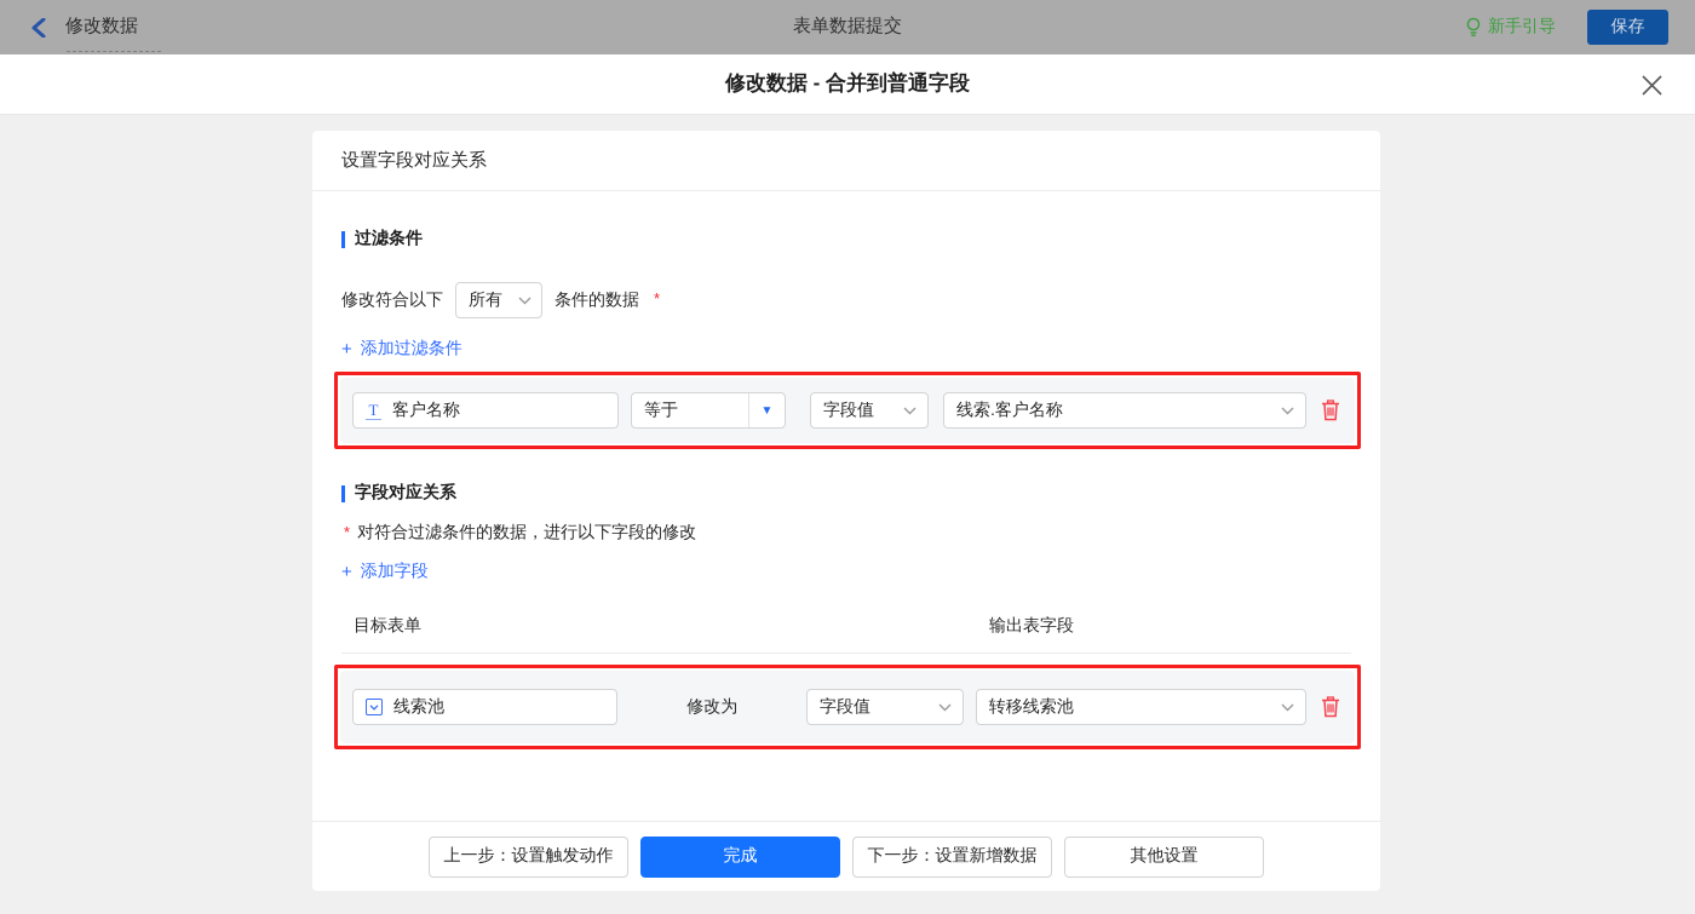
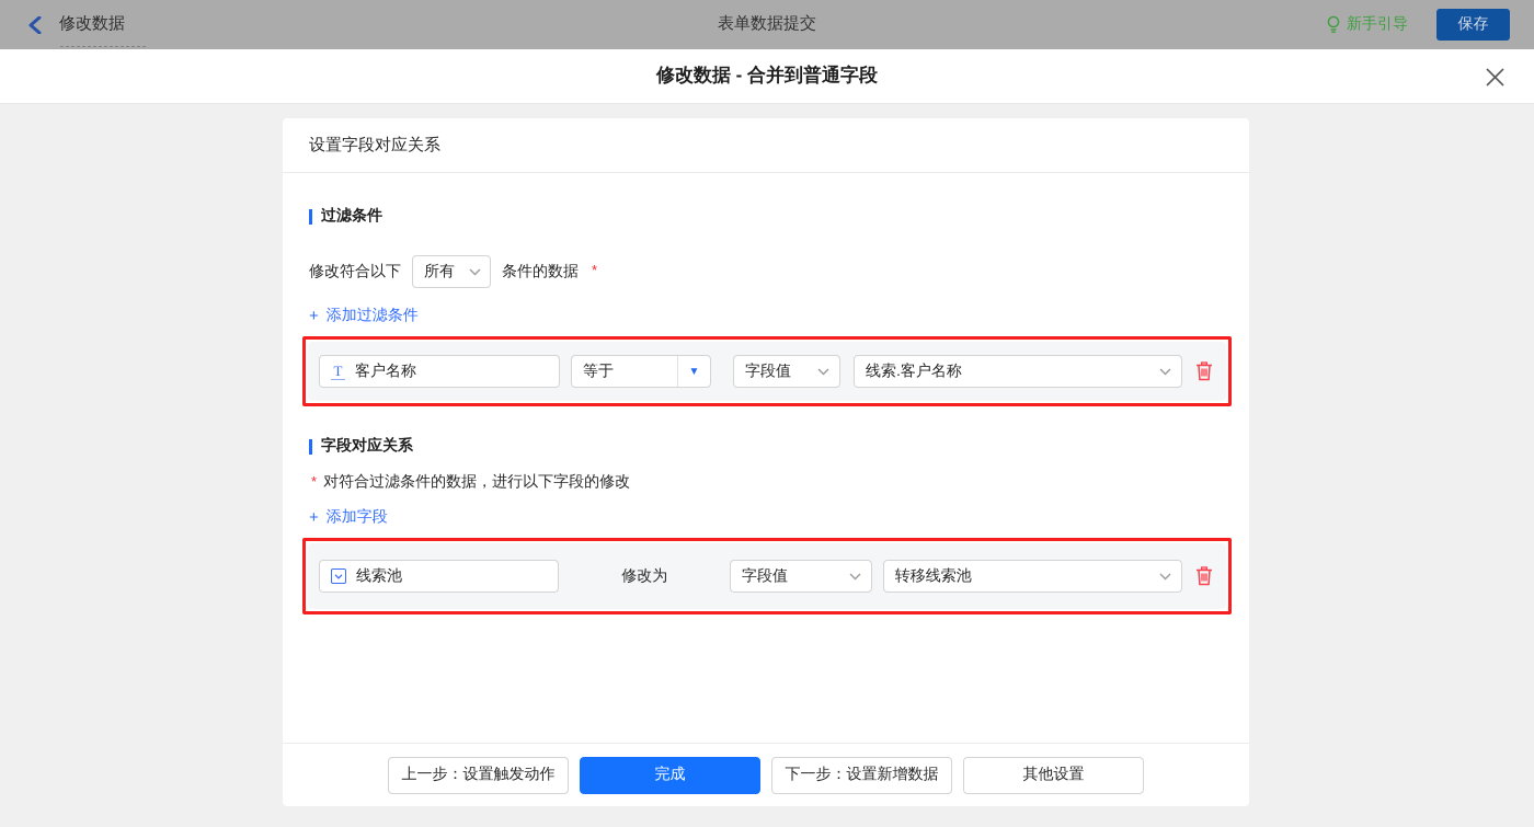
  修改数据
  表单数据提交
  新手引导
  保存
  修改数据 - 合并到普通字段
  设置字段对应关系
  过滤条件
  修改符合以下
  所有
  条件的数据
  *
  +
  添加过滤条件
  T
  客户名称
  等于
  ▼
  字段值
  线索.客户名称
  字段对应关系
  *
  对符合过滤条件的数据，进行以下字段的修改
  +
  添加字段
- 目标表单
- 输出表字段
  线索池
  修改为
  字段值
  转移线索池
  上一步：设置触发动作
  完成
  下一步：设置新增数据
  其他设置
